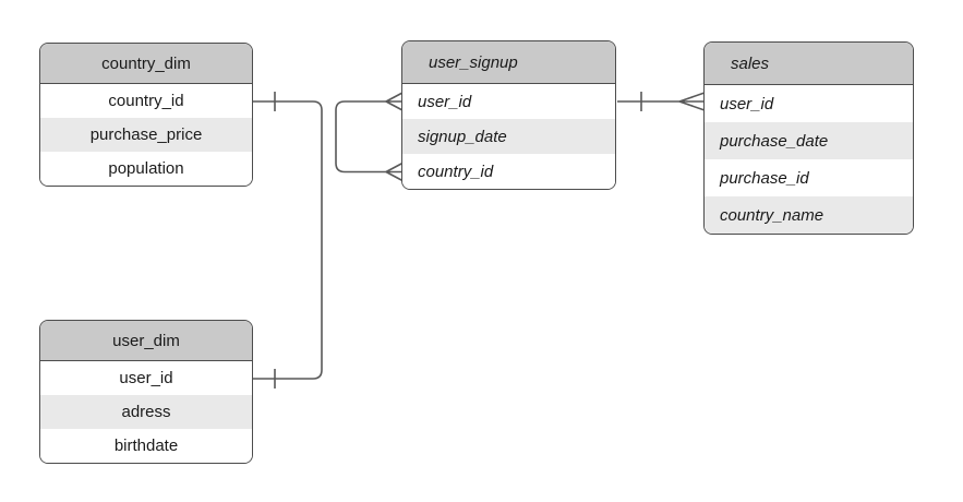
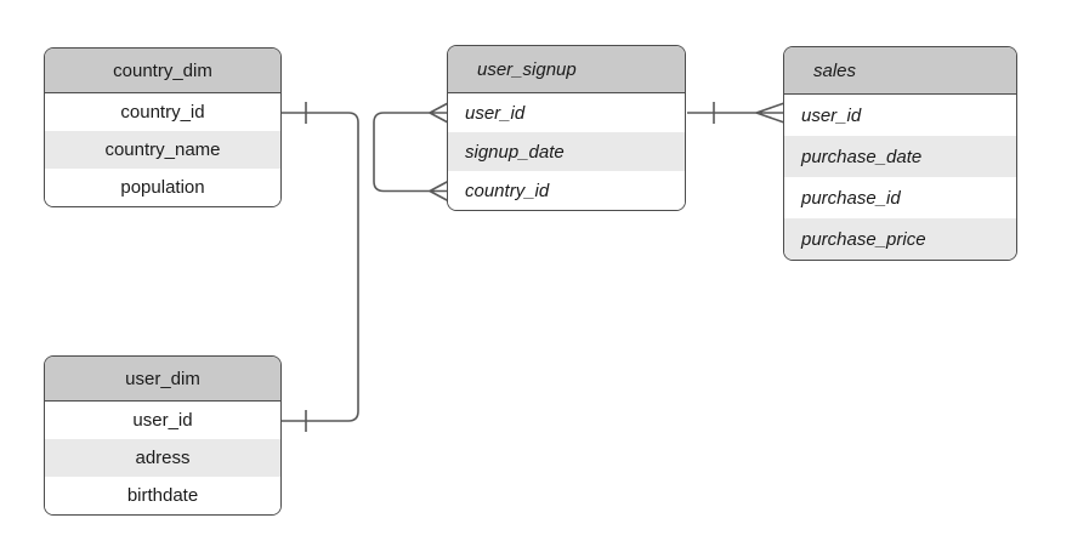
  country_dim
  country_id
- purchase_price
+ country_name
  population
  user_dim
  user_id
  adress
  birthdate
  user_signup
  user_id
  signup_date
  country_id
  sales
  user_id
  purchase_date
  purchase_id
- country_name
+ purchase_price
